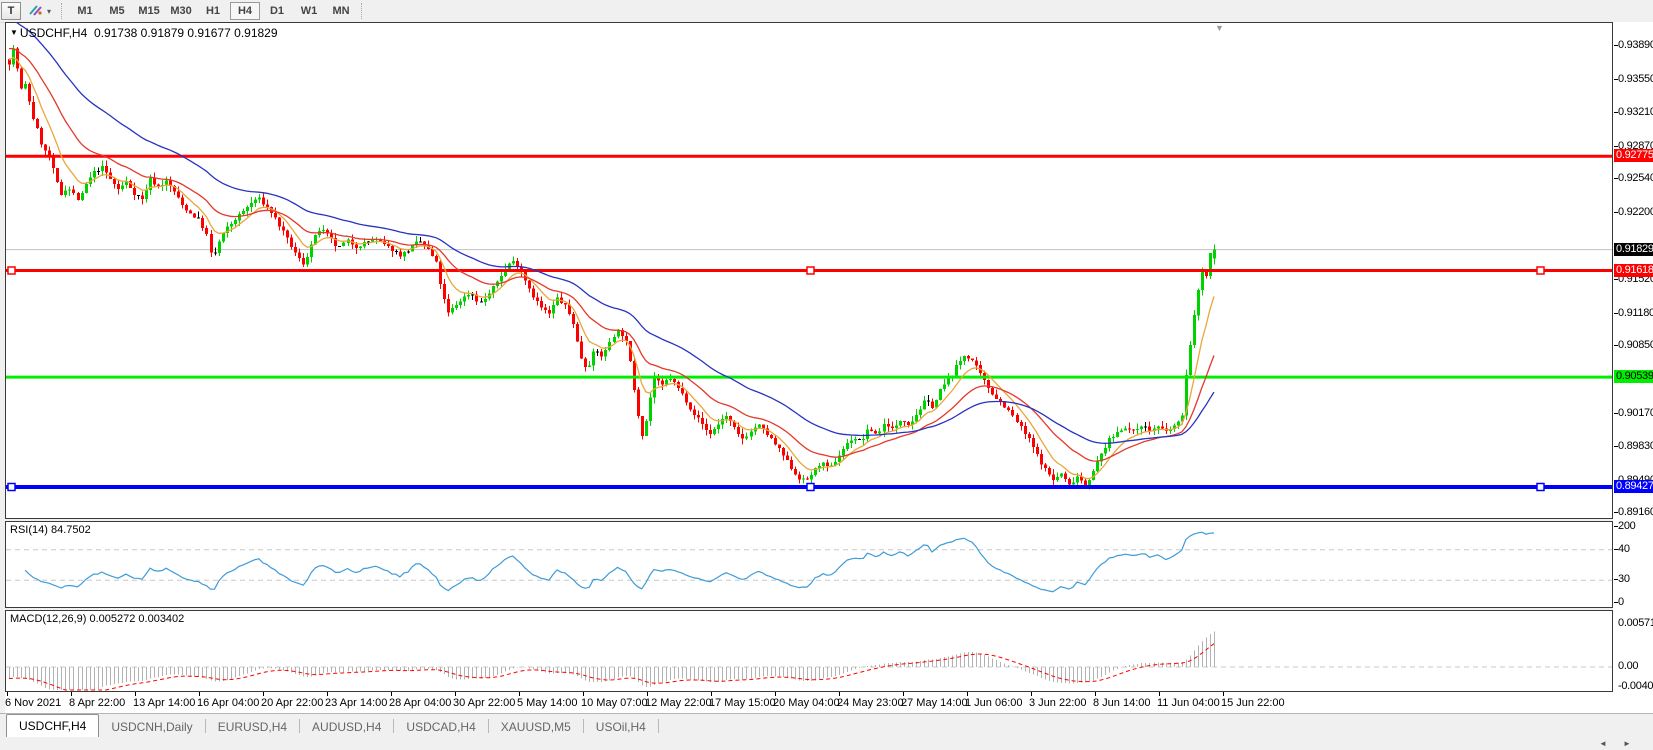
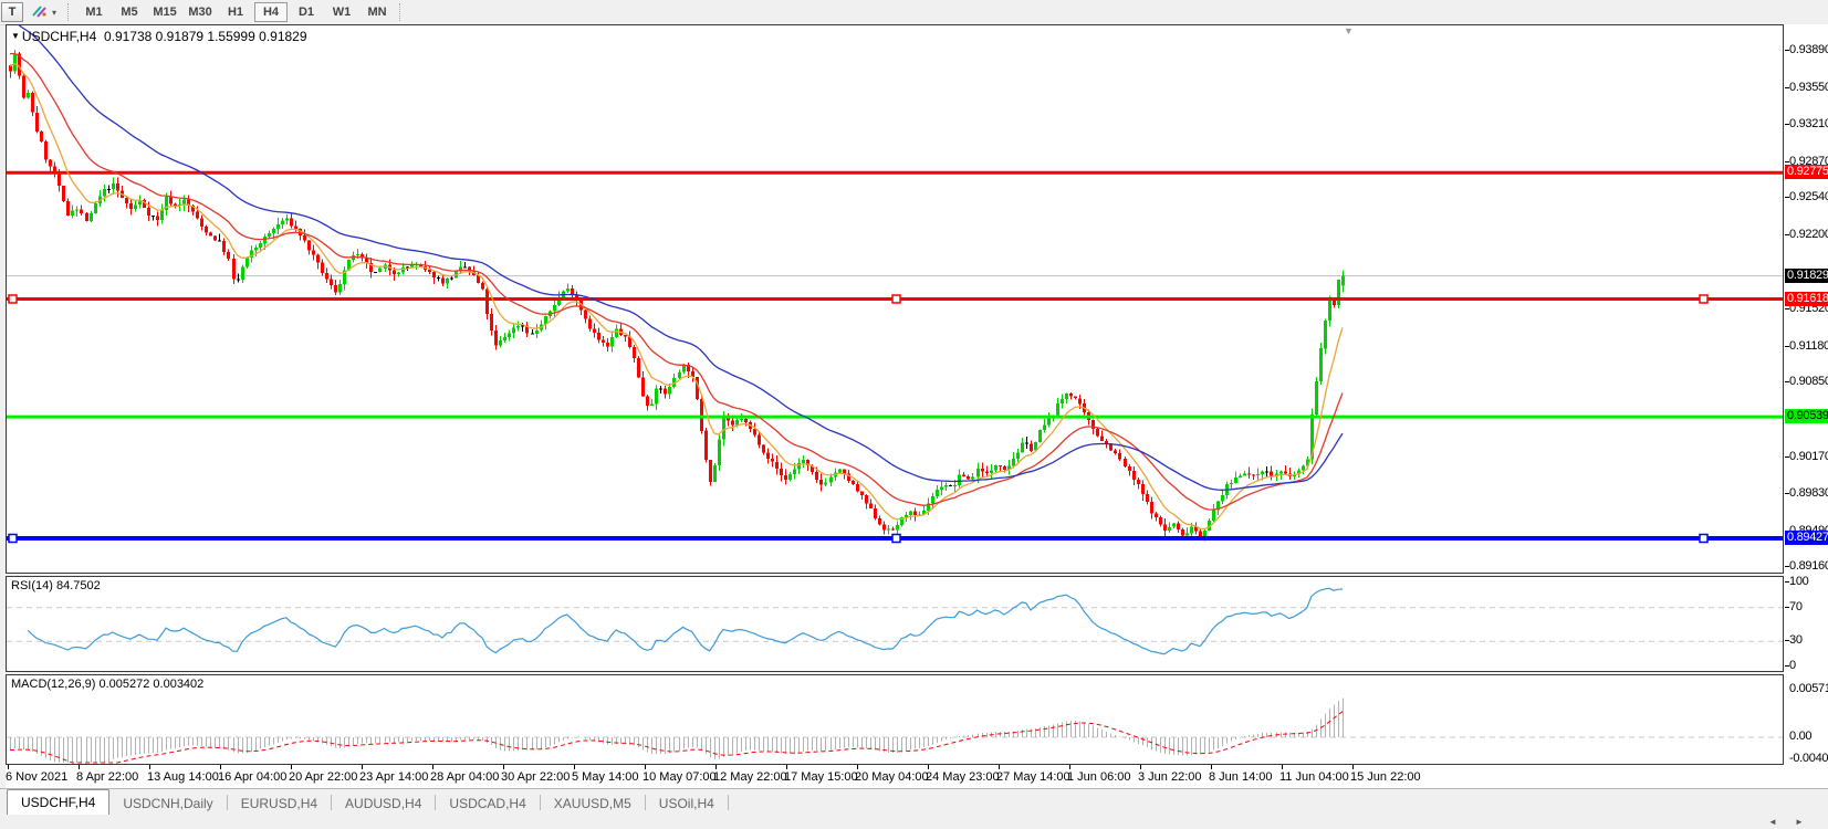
  T
  ▾
  M1
  M5
  M15
  M30
  H1
  H4
  D1
  W1
  MN
- ▼ USDCHF,H4 0.91738 0.91879 0.91677 0.91829
+ ▼ USDCHF,H4 0.91738 0.91879 1.55999 0.91829
  ▼
  RSI(14) 84.7502
  MACD(12,26,9) 0.005272 0.003402
  0.9389
  0.9355
  0.9321
  0.9287
  0.9254
  0.9220
  0.9152
  0.91180
  0.9085
  0.9017
  0.8983
  0.8916
  0.92775
  0.91618
  0.90539
  0.89427
  0.91829
- 200
+ 100
- 40
+ 70
  30
  0
  0.0057
  0.00
  -0.0040
  6 Nov 2021
  8 Apr 22:00
- 13 Apr 14:00
+ 13 Aug 14:00
  16 Apr 04:00
  20 Apr 22:00
  23 Apr 14:00
  28 Apr 04:00
  30 Apr 22:00
  5 May 14:00
  10 May 07:00
  12 May 22:00
  17 May 15:00
  20 May 04:00
  24 May 23:00
  27 May 14:00
  1 Jun 06:00
  3 Jun 22:00
  8 Jun 14:00
  11 Jun 04:00
  15 Jun 22:00
  USDCHF,H4
  USDCNH,Daily
  EURUSD,H4
  AUDUSD,H4
  USDCAD,H4
  XAUUSD,M5
  USOil,H4
  ◄
  ►
